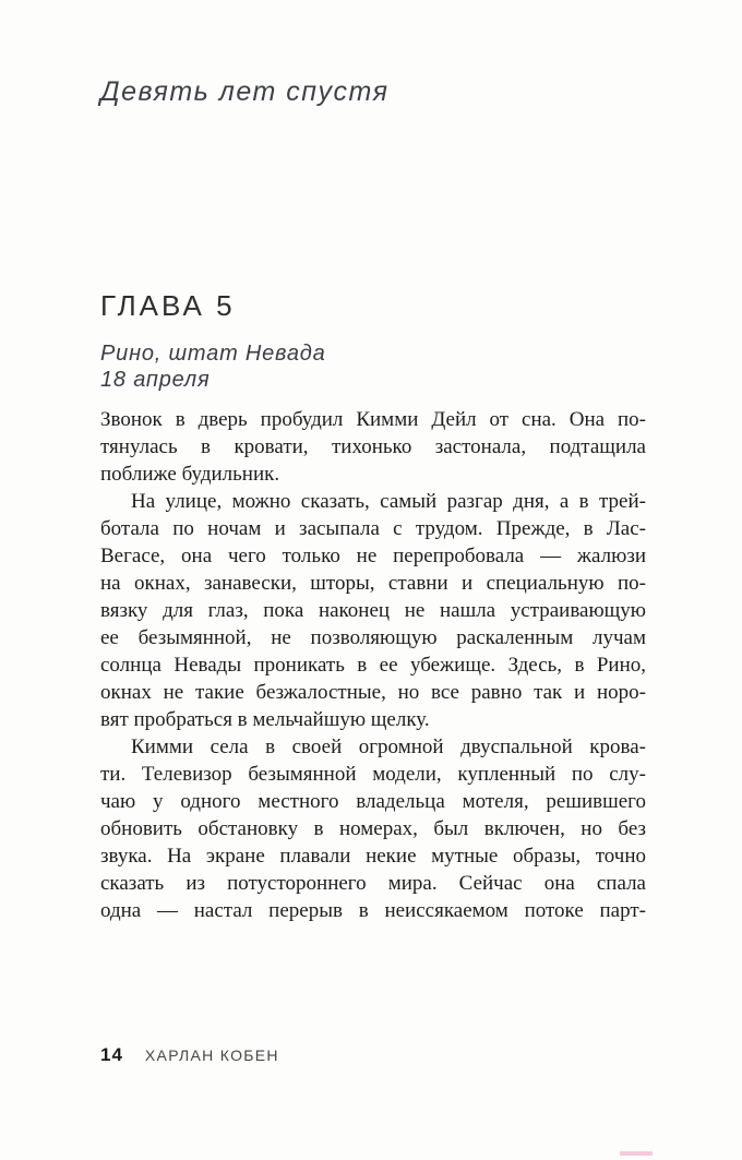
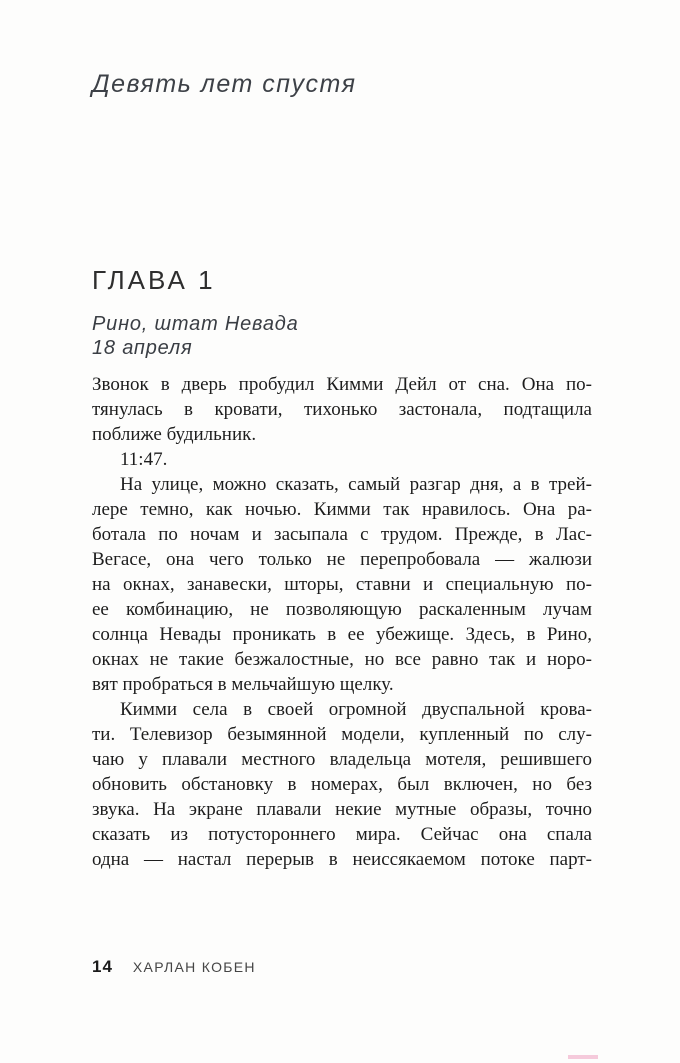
  Девять лет спустя
- ГЛАВА 5
+ ГЛАВА 1
  Рино, штат Невада
  18 апреля
  Звонок в дверь пробудил Кимми Дейл от сна. Она по-
  тянулась в кровати, тихонько застонала, подтащила
  поближе будильник.
+ 11:47.
  На улице, можно сказать, самый разгар дня, а в трей-
+ лере темно, как ночью. Кимми так нравилось. Она ра-
  ботала по ночам и засыпала с трудом. Прежде, в Лас-
  Вегасе, она чего только не перепробовала — жалюзи
  на окнах, занавески, шторы, ставни и специальную по-
- вязку для глаз, пока наконец не нашла устраивающую
- ее безымянной, не позволяющую раскаленным лучам
+ ее комбинацию, не позволяющую раскаленным лучам
  солнца Невады проникать в ее убежище. Здесь, в Рино,
  окнах не такие безжалостные, но все равно так и норо-
  вят пробраться в мельчайшую щелку.
  Кимми села в своей огромной двуспальной крова-
  ти. Телевизор безымянной модели, купленный по слу-
- чаю у одного местного владельца мотеля, решившего
+ чаю у плавали местного владельца мотеля, решившего
  обновить обстановку в номерах, был включен, но без
  звука. На экране плавали некие мутные образы, точно
  сказать из потустороннего мира. Сейчас она спала
  одна — настал перерыв в неиссякаемом потоке парт-
  14
  ХАРЛАН КОБЕН
